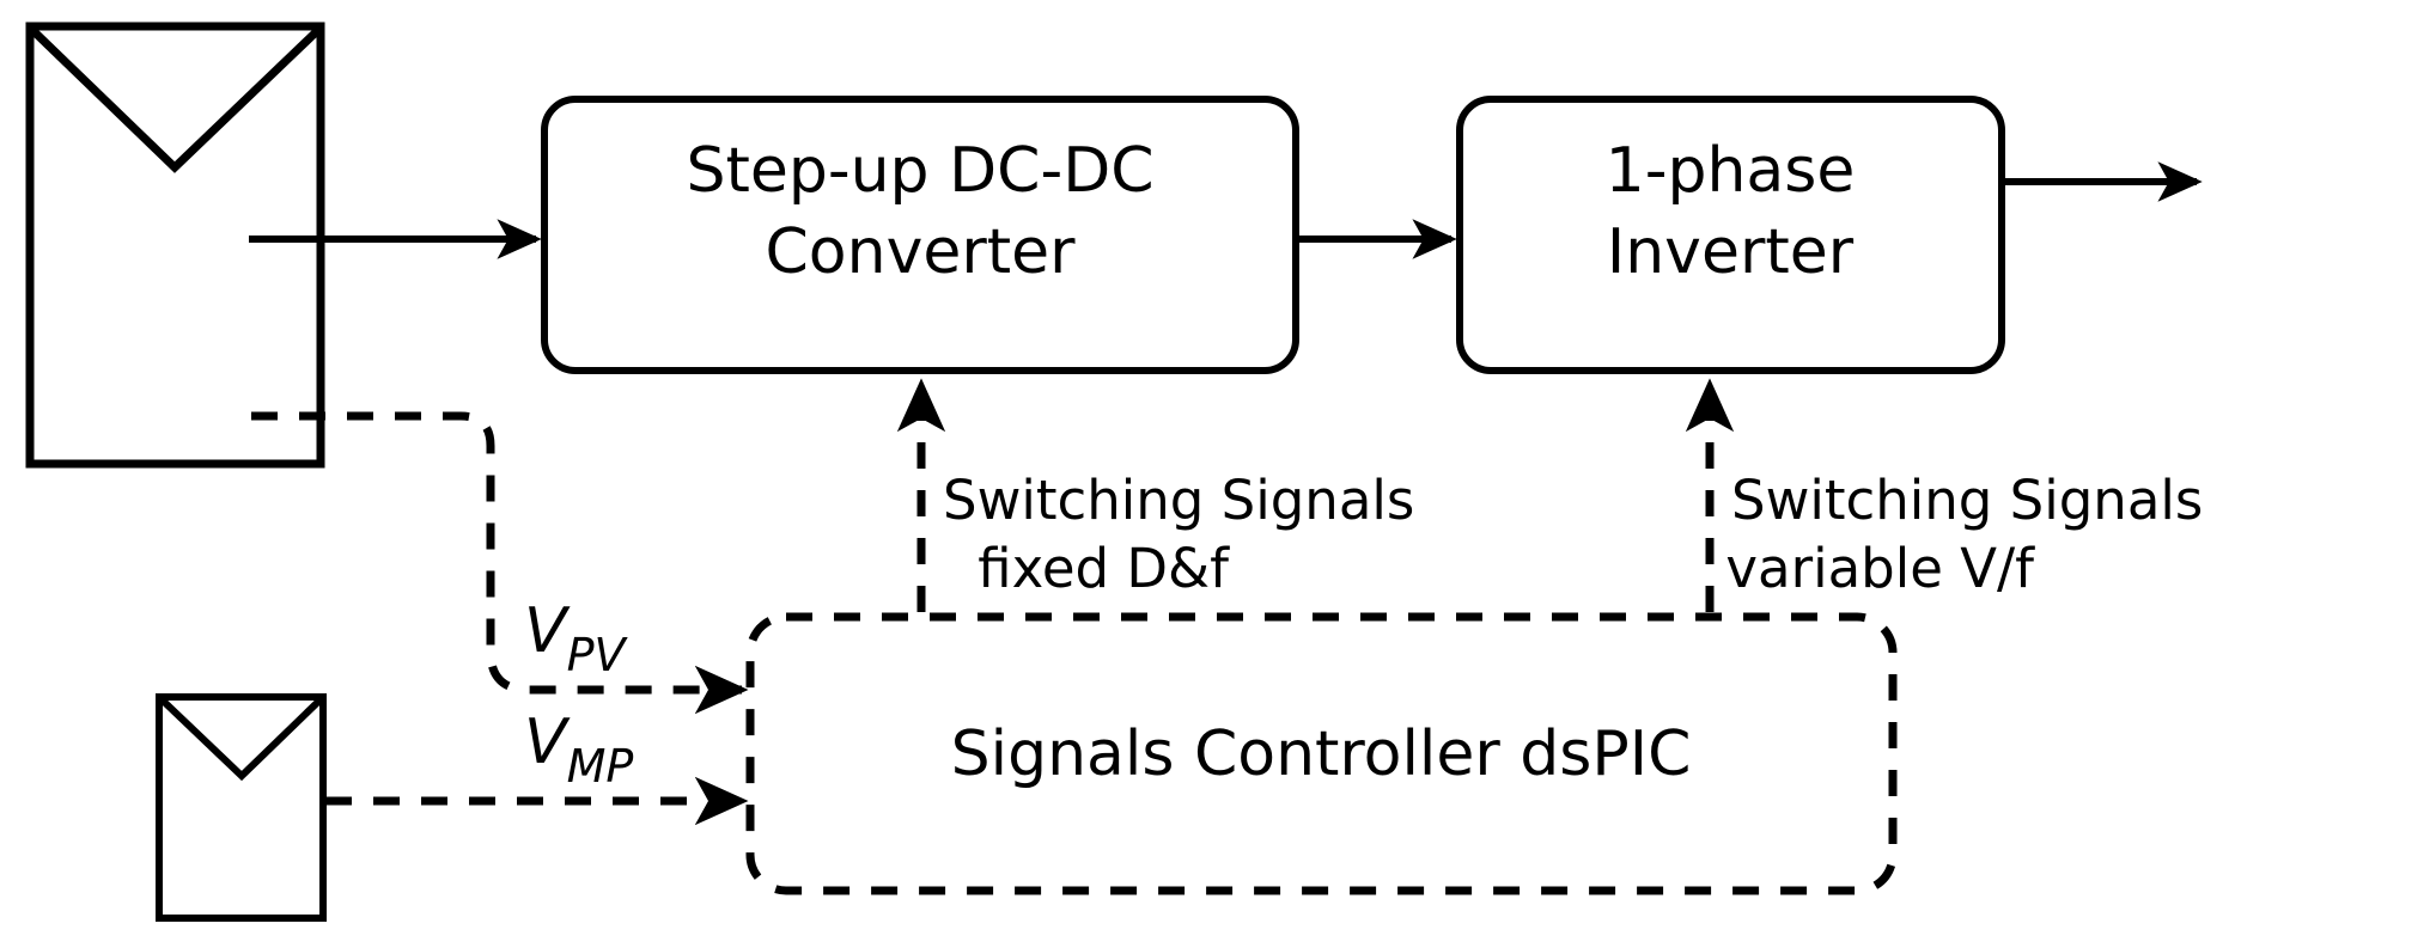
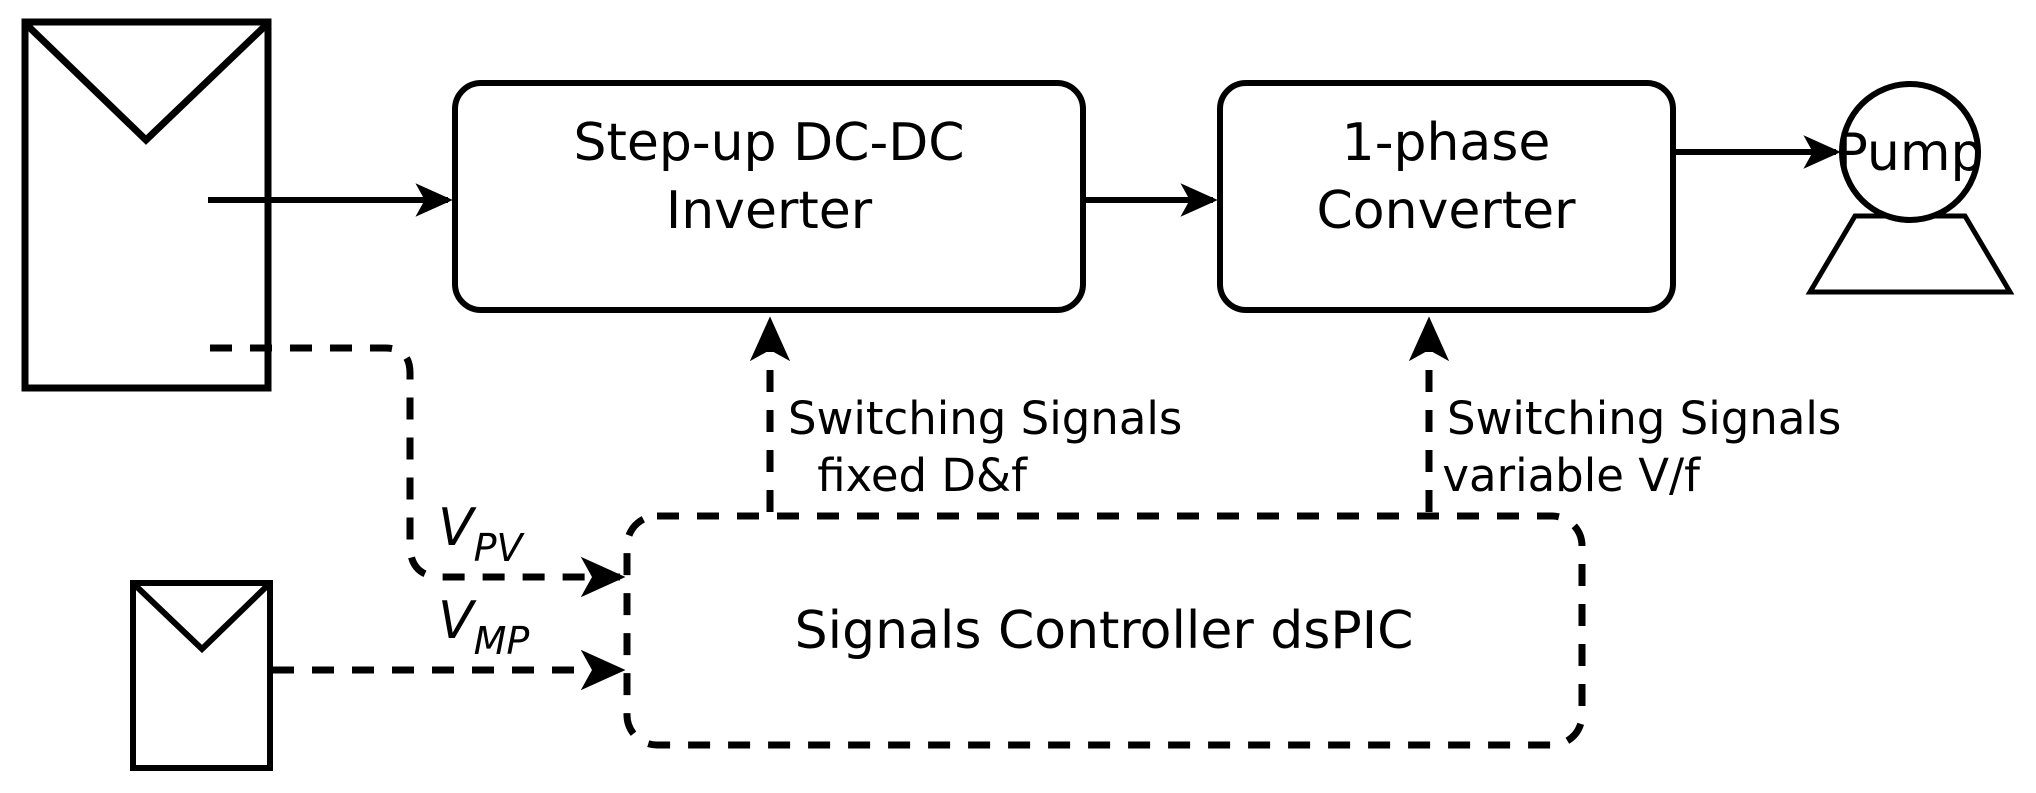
  Step-up DC-DC
- Converter
+ Inverter
  1-phase
- Inverter
+ Converter
+ Pump
  Signals Controller dsPIC
  Switching Signals
  fixed D&f
  Switching Signals
  variable V/f
  VPV
  VMP
